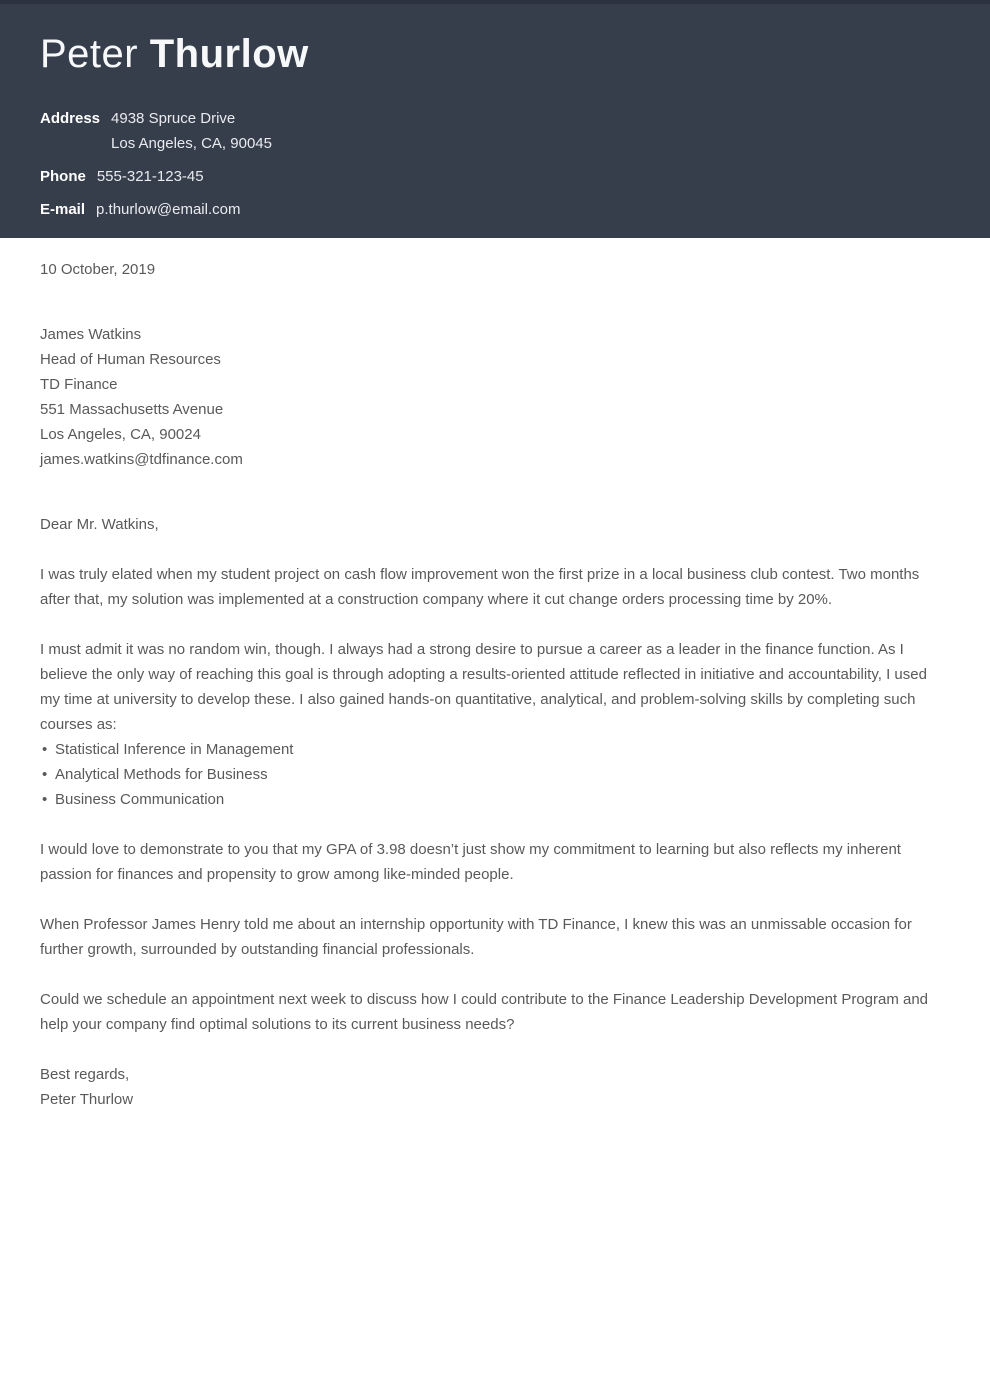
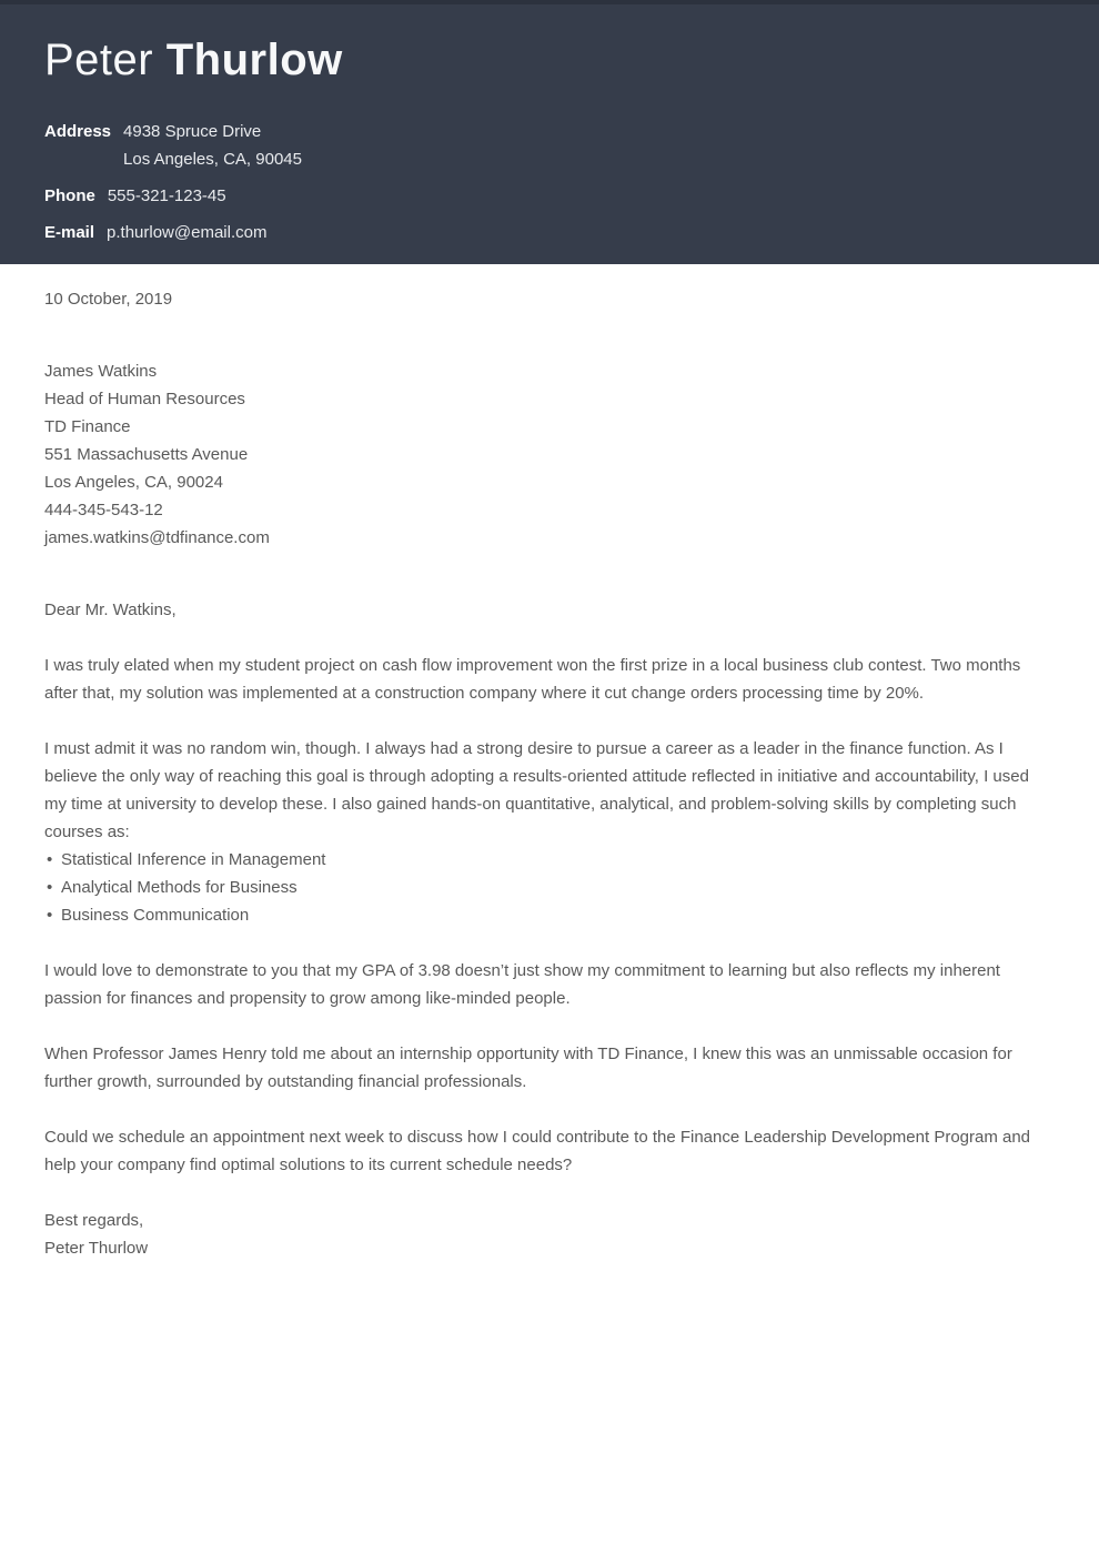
  Peter Thurlow
  Address
  4938 Spruce Drive
  Los Angeles, CA, 90045
  Phone
  555-321-123-45
  E-mail
  p.thurlow@email.com
  10 October, 2019
  James Watkins
  Head of Human Resources
  TD Finance
  551 Massachusetts Avenue
  Los Angeles, CA, 90024
+ 444-345-543-12
  james.watkins@tdfinance.com
  Dear Mr. Watkins,
  I was truly elated when my student project on cash flow improvement won the first prize in a local business club contest. Two months after that, my solution was implemented at a construction company where it cut change orders processing time by 20%.
  I must admit it was no random win, though. I always had a strong desire to pursue a career as a leader in the finance function. As I believe the only way of reaching this goal is through adopting a results-oriented attitude reflected in initiative and accountability, I used my time at university to develop these. I also gained hands-on quantitative, analytical, and problem-solving skills by completing such courses as:
  •
  Statistical Inference in Management
  •
  Analytical Methods for Business
  •
  Business Communication
  I would love to demonstrate to you that my GPA of 3.98 doesn’t just show my commitment to learning but also reflects my inherent passion for finances and propensity to grow among like-minded people.
  When Professor James Henry told me about an internship opportunity with TD Finance, I knew this was an unmissable occasion for further growth, surrounded by outstanding financial professionals.
- Could we schedule an appointment next week to discuss how I could contribute to the Finance Leadership Development Program and help your company find optimal solutions to its current business needs?
+ Could we schedule an appointment next week to discuss how I could contribute to the Finance Leadership Development Program and help your company find optimal solutions to its current schedule needs?
  Best regards,
  Peter Thurlow
